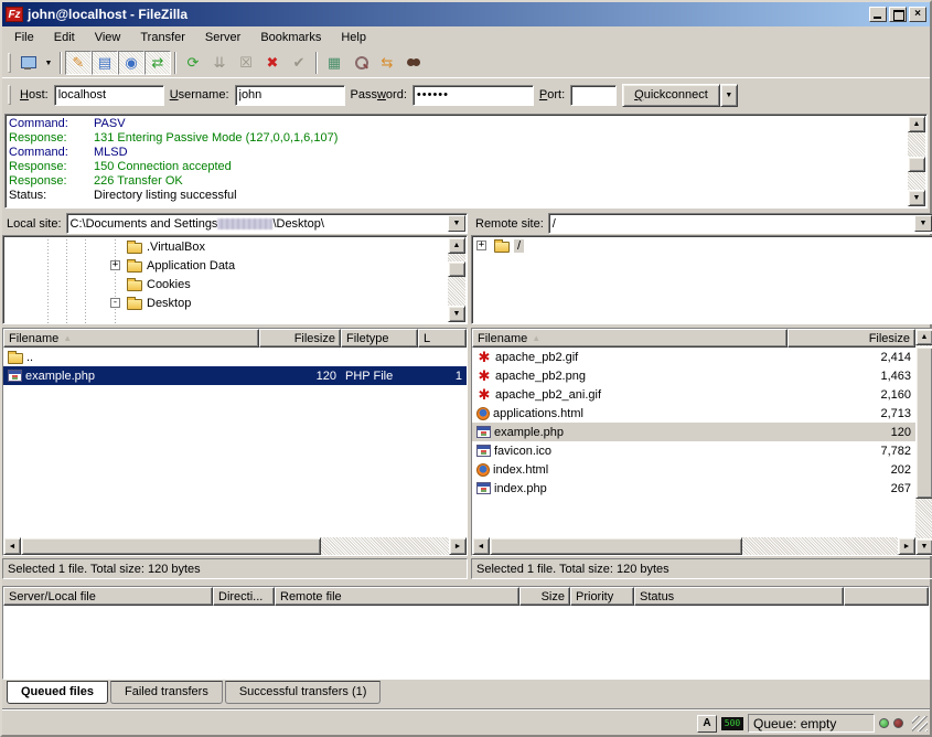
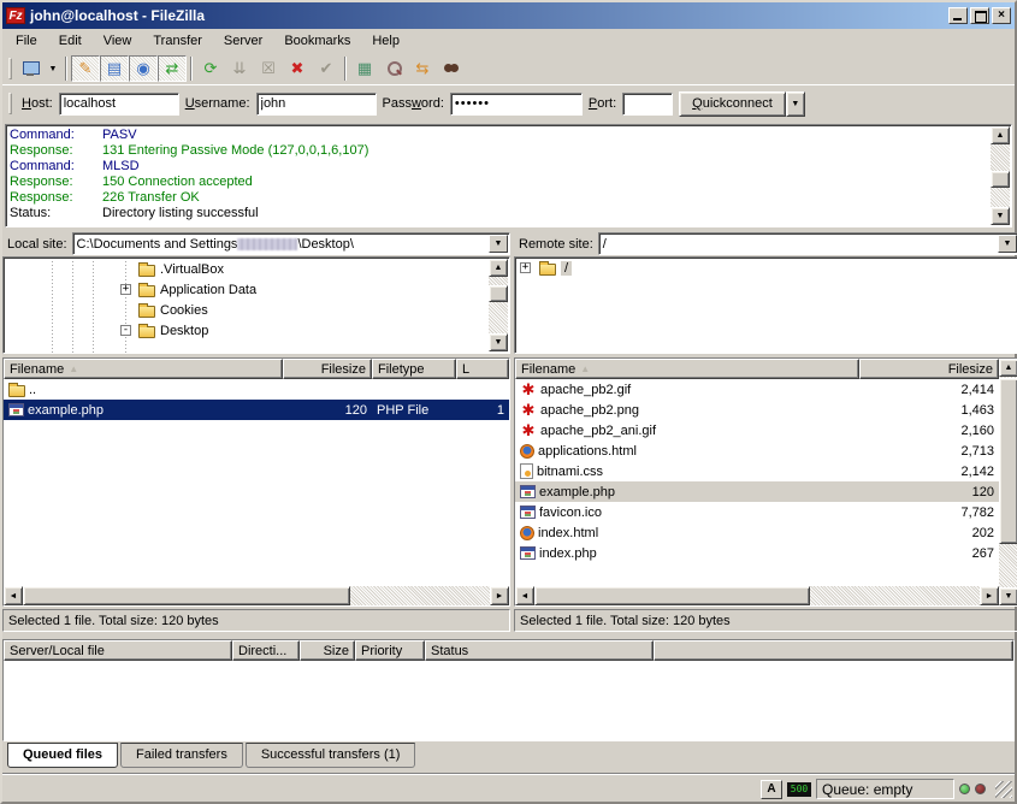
  Fz
  john@localhost - FileZilla
  ×
  File
  Edit
  View
  Transfer
  Server
  Bookmarks
  Help
  ✎
  ▤
  ◉
  ⇄
  ⟳
  ⇊
  ☒
  ✖
  ✔
  ▦
  ⇆
  Host:
  localhost
  Username:
  john
  Password:
  ••••••
  Port:
  Quickconnect
  Command:
  PASV
  Response:
  131 Entering Passive Mode (127,0,0,1,6,107)
  Command:
  MLSD
  Response:
  150 Connection accepted
  Response:
  226 Transfer OK
  Status:
  Directory listing successful
  Local site:
  C:\Documents and Settings \Desktop\
  Remote site:
  /
  .VirtualBox
  +
  Application Data
  Cookies
  -
  Desktop
  +
  /
  Filename
  ▲
  Filesize
  Filetype
  L
  ..
  example.php
  120
  PHP File
  1
  Selected 1 file. Total size: 120 bytes
  Filename
  ▲
  Filesize
  ✱
  apache_pb2.gif
  2,414
  ✱
  apache_pb2.png
  1,463
  ✱
  apache_pb2_ani.gif
  2,160
  applications.html
  2,713
+ bitnami.css
+ 2,142
  example.php
  120
  favicon.ico
  7,782
  index.html
  202
  index.php
  267
  Selected 1 file. Total size: 120 bytes
  Server/Local file
  Directi...
- Remote file
  Size
  Priority
  Status
  Queued files
  Failed transfers
  Successful transfers (1)
  A
  500
  Queue: empty
